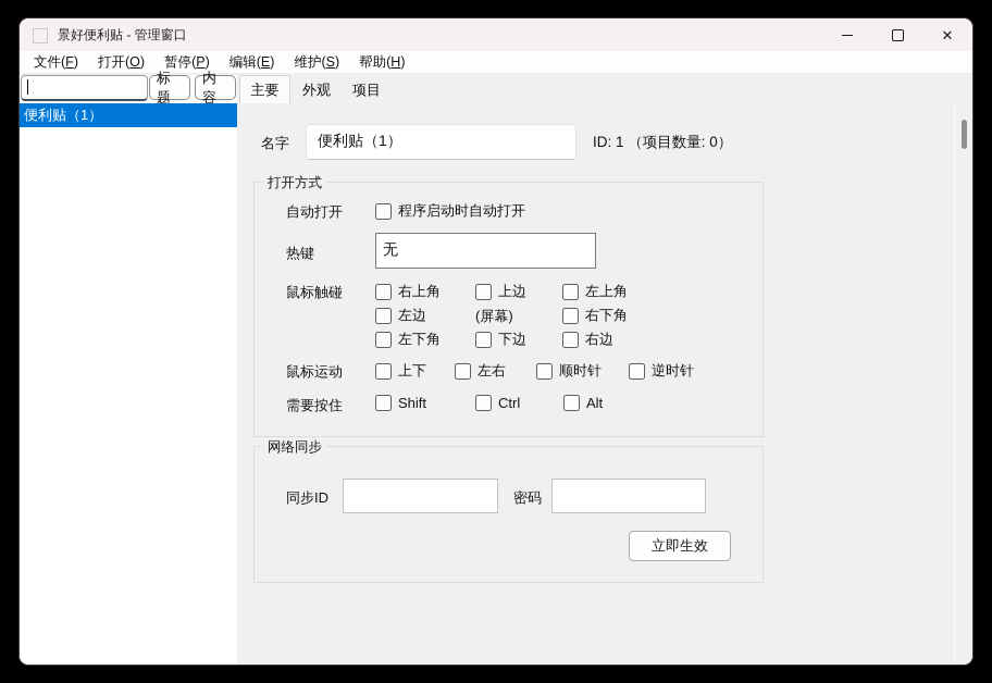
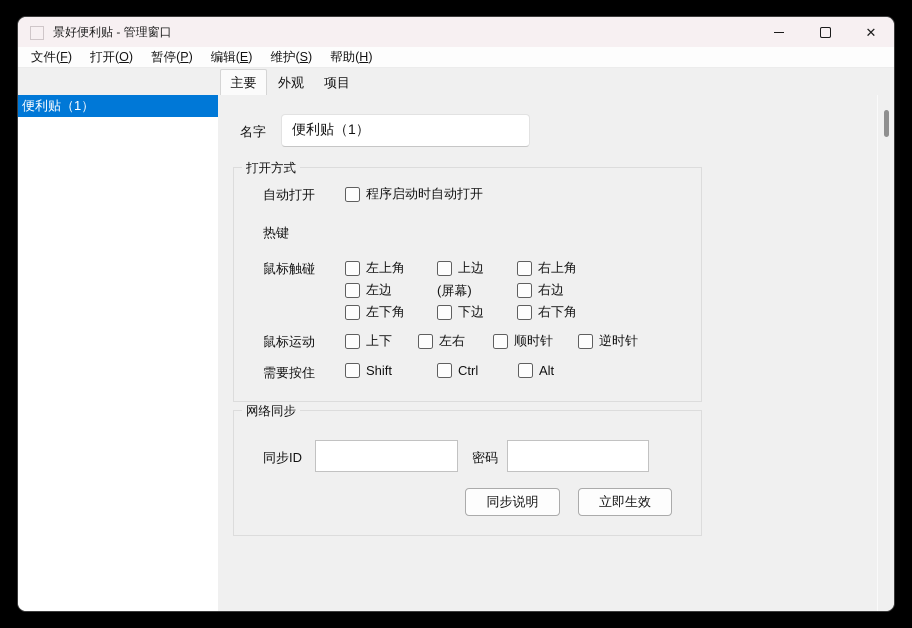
  景好便利贴 - 管理窗口
  ✕
  文件(F)
  打开(O)
  暂停(P)
  编辑(E)
  维护(S)
  帮助(H)
- 标题
- 内容
  主要
  外观
  项目
  便利贴（1）
  名字
  便利贴（1）
- ID: 1 （项目数量: 0）
  打开方式
  自动打开
  程序启动时自动打开
  热键
- 无
  鼠标触碰
- 右上角
+ 左上角
  上边
- 左上角
+ 右上角
  左边
  (屏幕)
- 右下角
+ 右边
  左下角
  下边
- 右边
+ 右下角
  鼠标运动
  上下
  左右
  顺时针
  逆时针
  需要按住
  Shift
  Ctrl
  Alt
  网络同步
  同步ID
  密码
+ 同步说明
  立即生效
